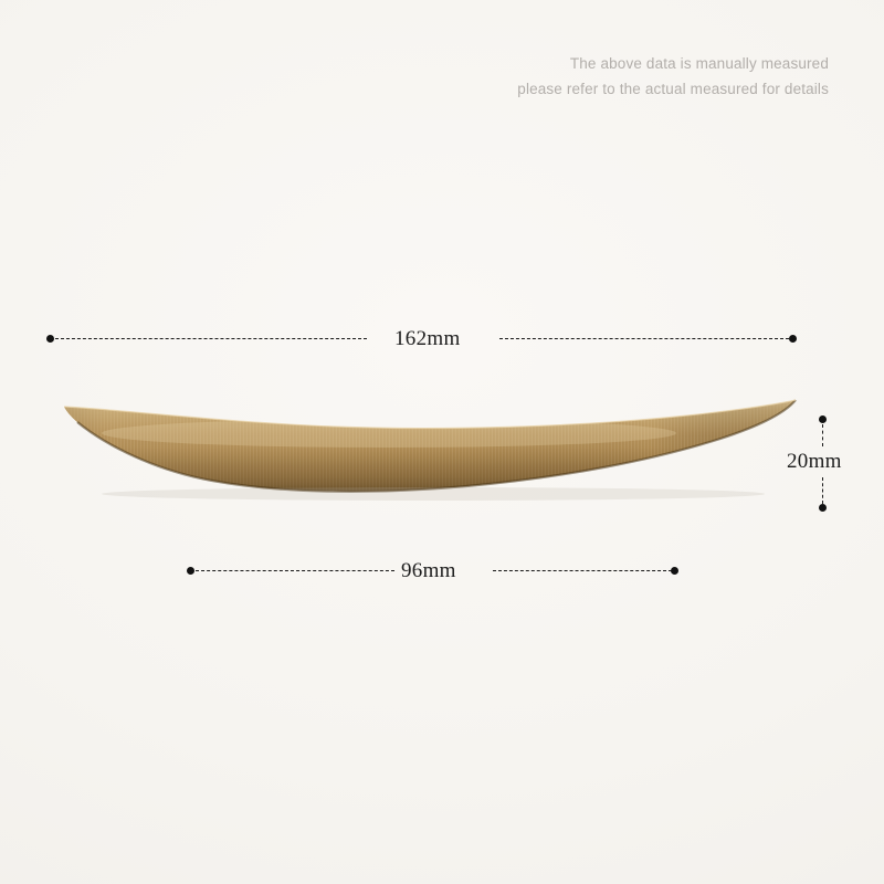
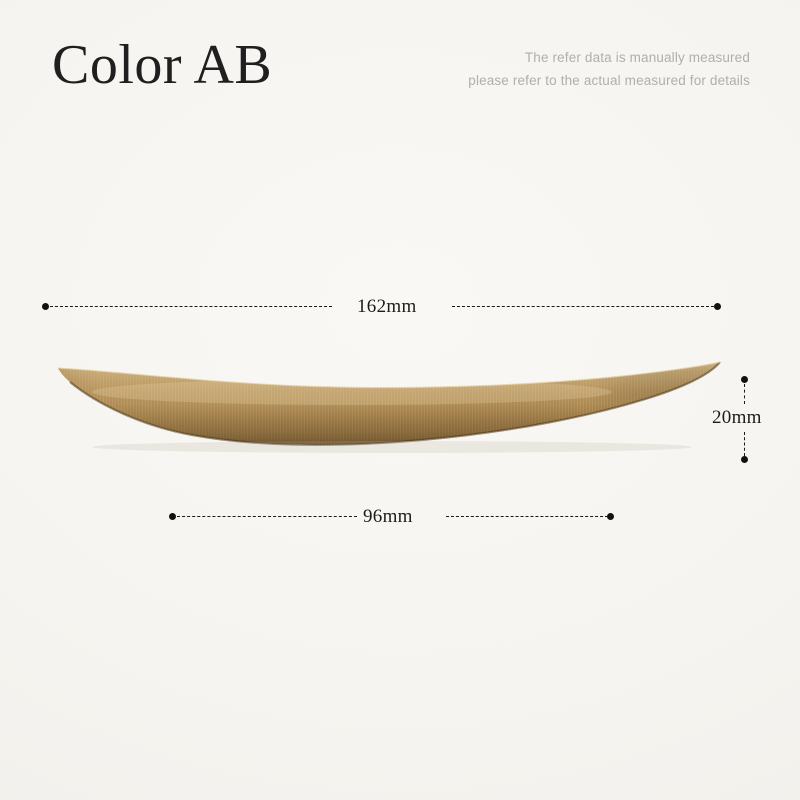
+ Color AB
- The above data is manually measured
+ The refer data is manually measured
  please refer to the actual measured for details
  162mm
  96mm
  20mm
